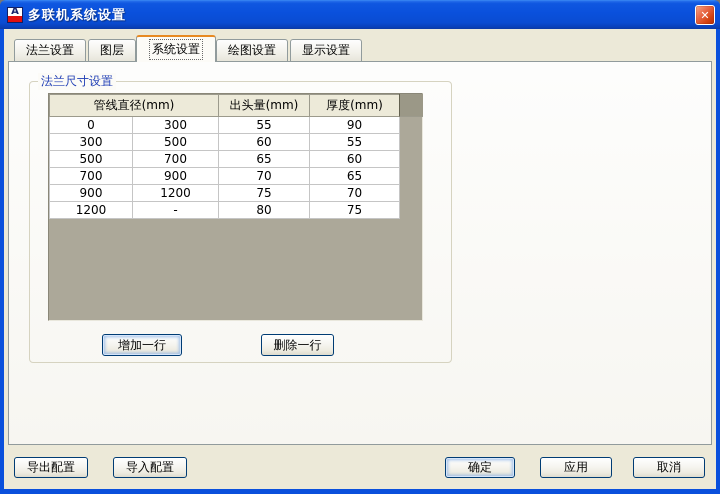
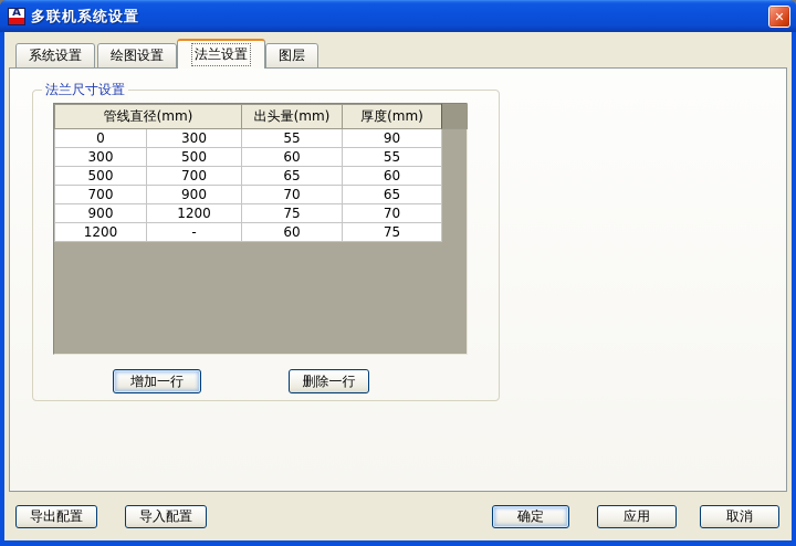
  A
  多联机系统设置
  ✕
- 法兰设置
+ 系统设置
- 图层
+ 绘图设置
- 系统设置
+ 法兰设置
- 绘图设置
+ 图层
- 显示设置
  法兰尺寸设置
  管线直径(mm)	出头量(mm)	厚度(mm)
  0	300	55	90
  300	500	60	55
  500	700	65	60
  700	900	70	65
  900	1200	75	70
- 1200	-	80	75
+ 1200	-	60	75
  增加一行
  删除一行
  导出配置
  导入配置
  确定
  应用
  取消
